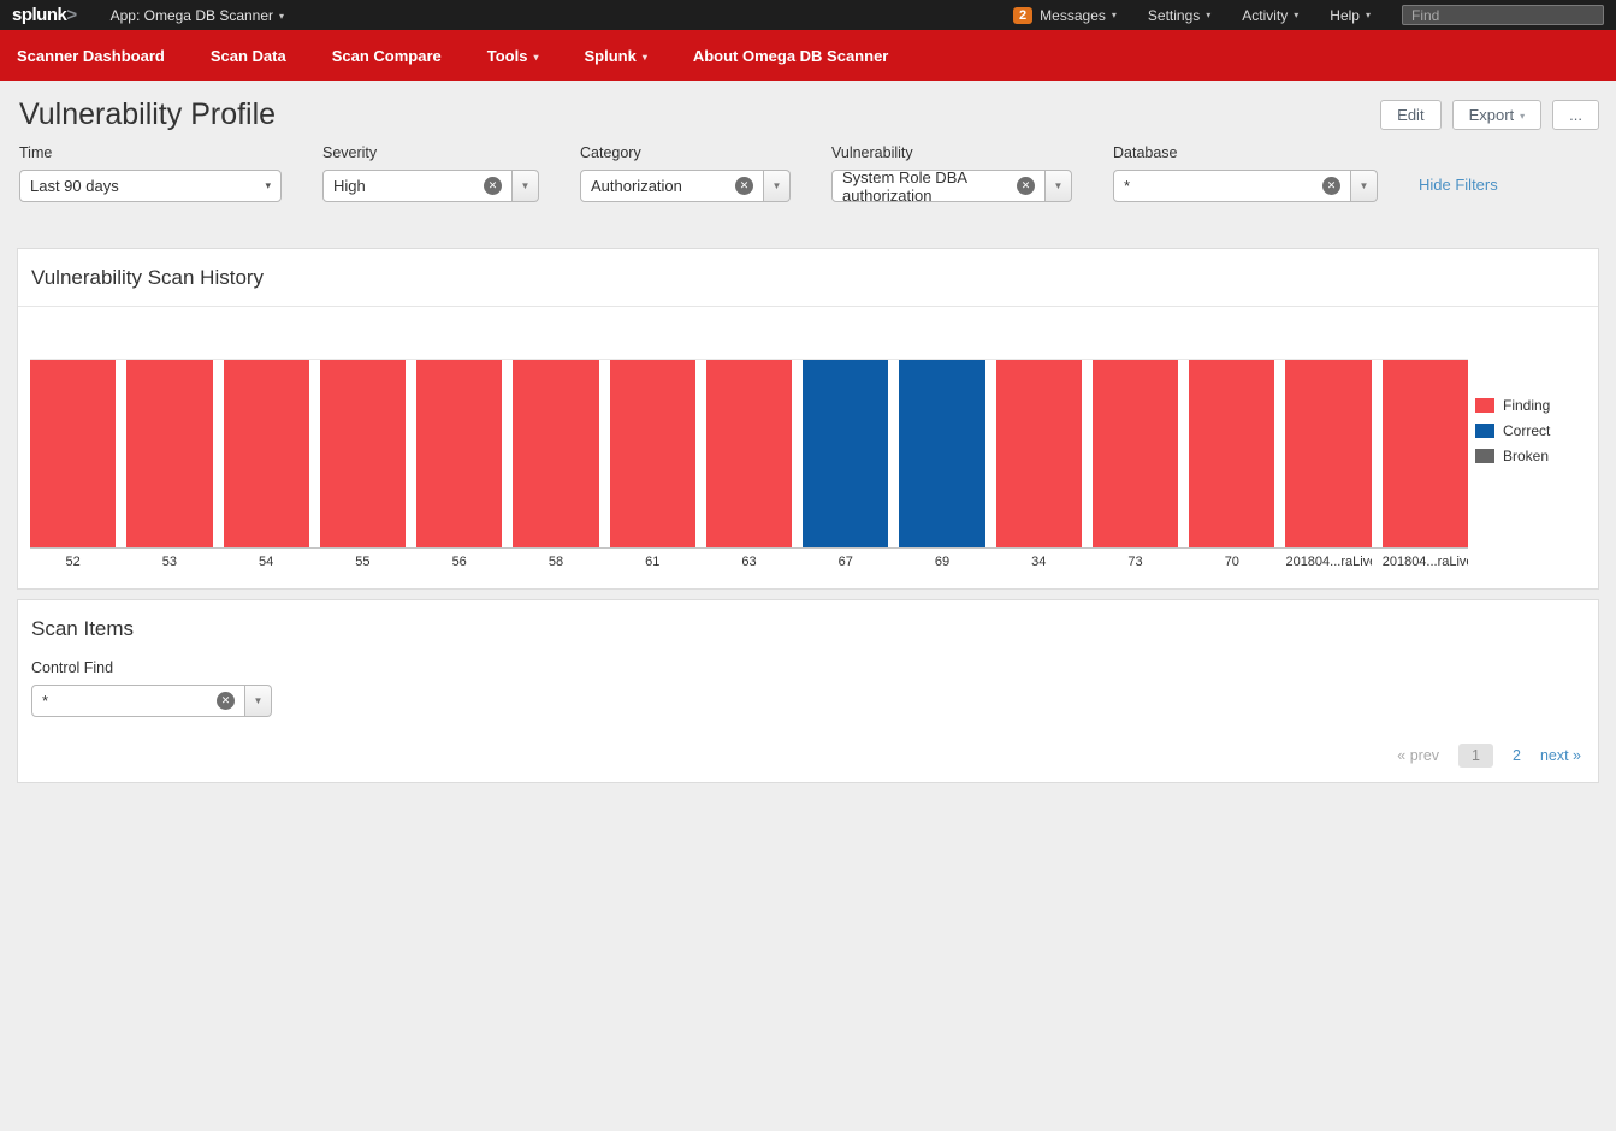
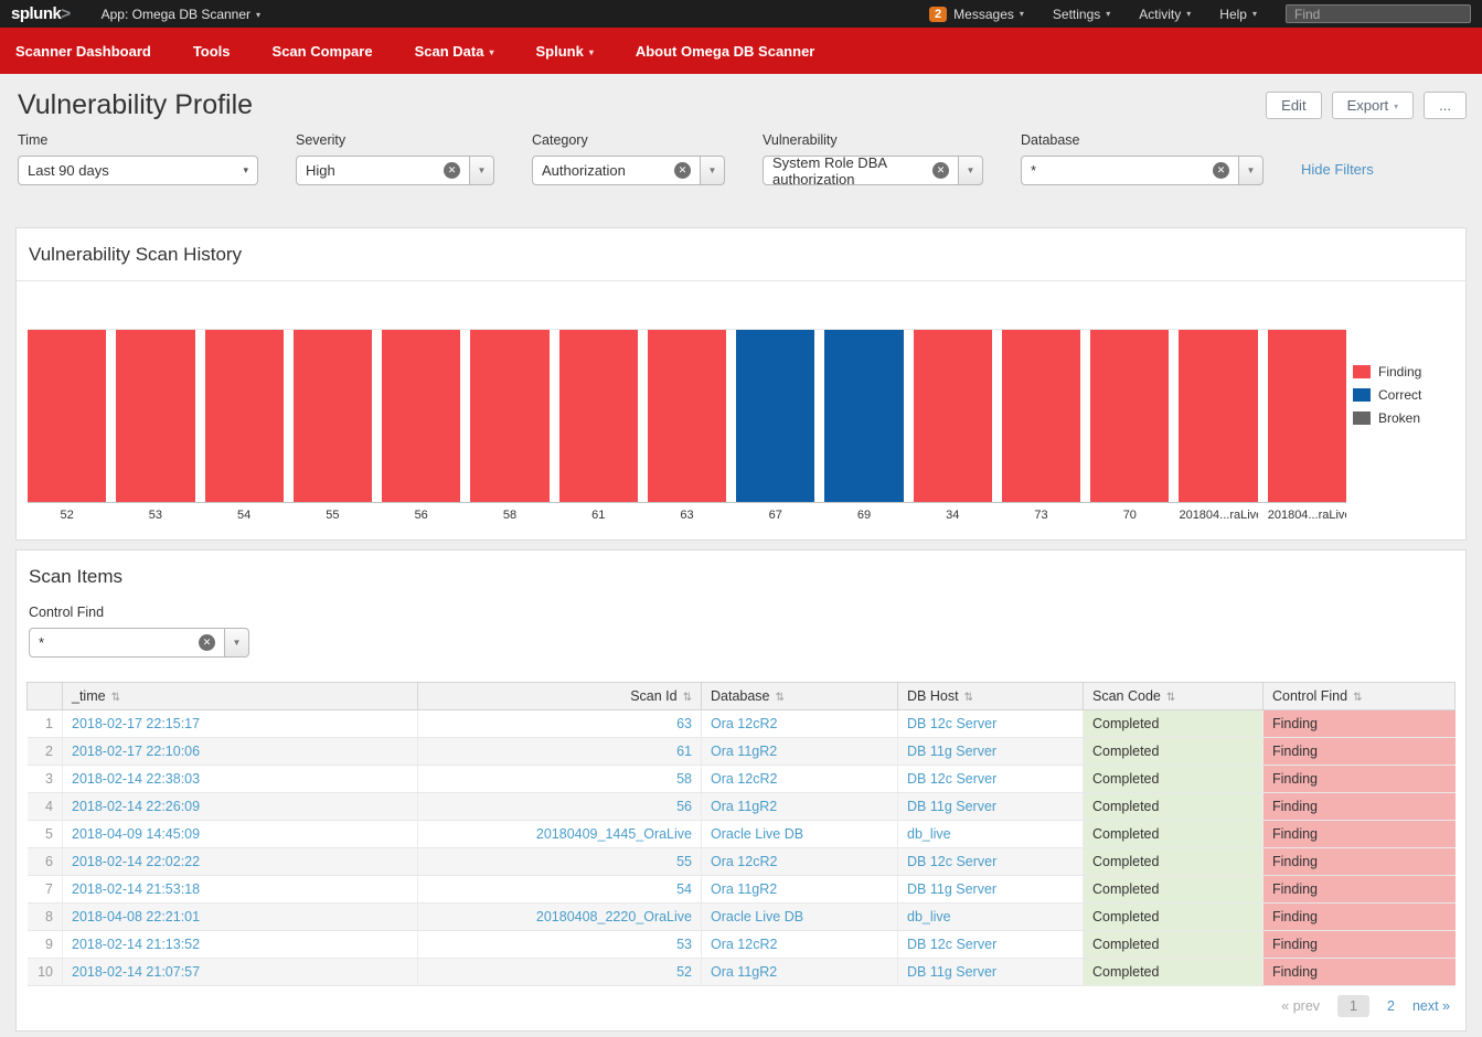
  splunk>
  App: Omega DB Scanner ▾
  2
  Messages
  ▾
  Settings
  ▾
  Activity
  ▾
  Help
  ▾
  Find
  Scanner Dashboard
- Scan Data
+ Tools
  Scan Compare
- Tools ▾
+ Scan Data ▾
  Splunk ▾
  About Omega DB Scanner
  Vulnerability Profile
  Edit
  Export ▾
  ...
  Time
  Last 90 days
  ▾
  Severity
  High
  ✕
  ▼
  Category
  Authorization
  ✕
  ▼
  Vulnerability
  System Role DBA authorization
  ✕
  ▼
  Database
  *
  ✕
  ▼
  Hide Filters
  Vulnerability Scan History
  52
  53
  54
  55
  56
  58
  61
  63
  67
  69
  34
  73
  70
  201804...raLiv
  201804...raLiv
  Finding
  Correct
  Broken
  Scan Items
  Control Find
  *
  ✕
  ▼
+ 	_time ⇅	Scan Id ⇅	Database ⇅	DB Host ⇅	Scan Code ⇅	Control Find ⇅
+ 1	2018-02-17 22:15:17	63	Ora 12cR2	DB 12c Server	Completed	Finding
+ 2	2018-02-17 22:10:06	61	Ora 11gR2	DB 11g Server	Completed	Finding
+ 3	2018-02-14 22:38:03	58	Ora 12cR2	DB 12c Server	Completed	Finding
+ 4	2018-02-14 22:26:09	56	Ora 11gR2	DB 11g Server	Completed	Finding
+ 5	2018-04-09 14:45:09	20180409_1445_OraLive	Oracle Live DB	db_live	Completed	Finding
+ 6	2018-02-14 22:02:22	55	Ora 12cR2	DB 12c Server	Completed	Finding
+ 7	2018-02-14 21:53:18	54	Ora 11gR2	DB 11g Server	Completed	Finding
+ 8	2018-04-08 22:21:01	20180408_2220_OraLive	Oracle Live DB	db_live	Completed	Finding
+ 9	2018-02-14 21:13:52	53	Ora 12cR2	DB 12c Server	Completed	Finding
+ 10	2018-02-14 21:07:57	52	Ora 11gR2	DB 11g Server	Completed	Finding
  « prev
  1
  2
  next »
